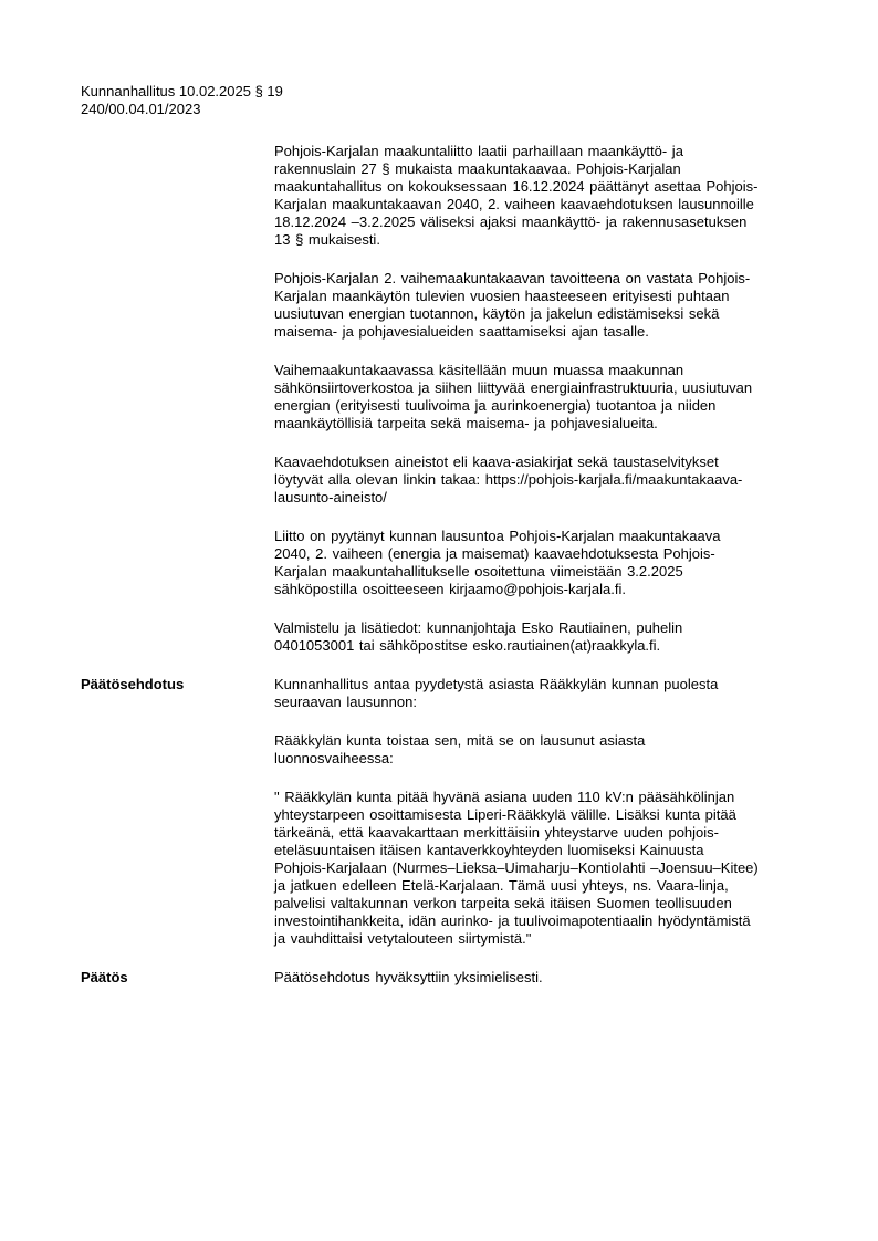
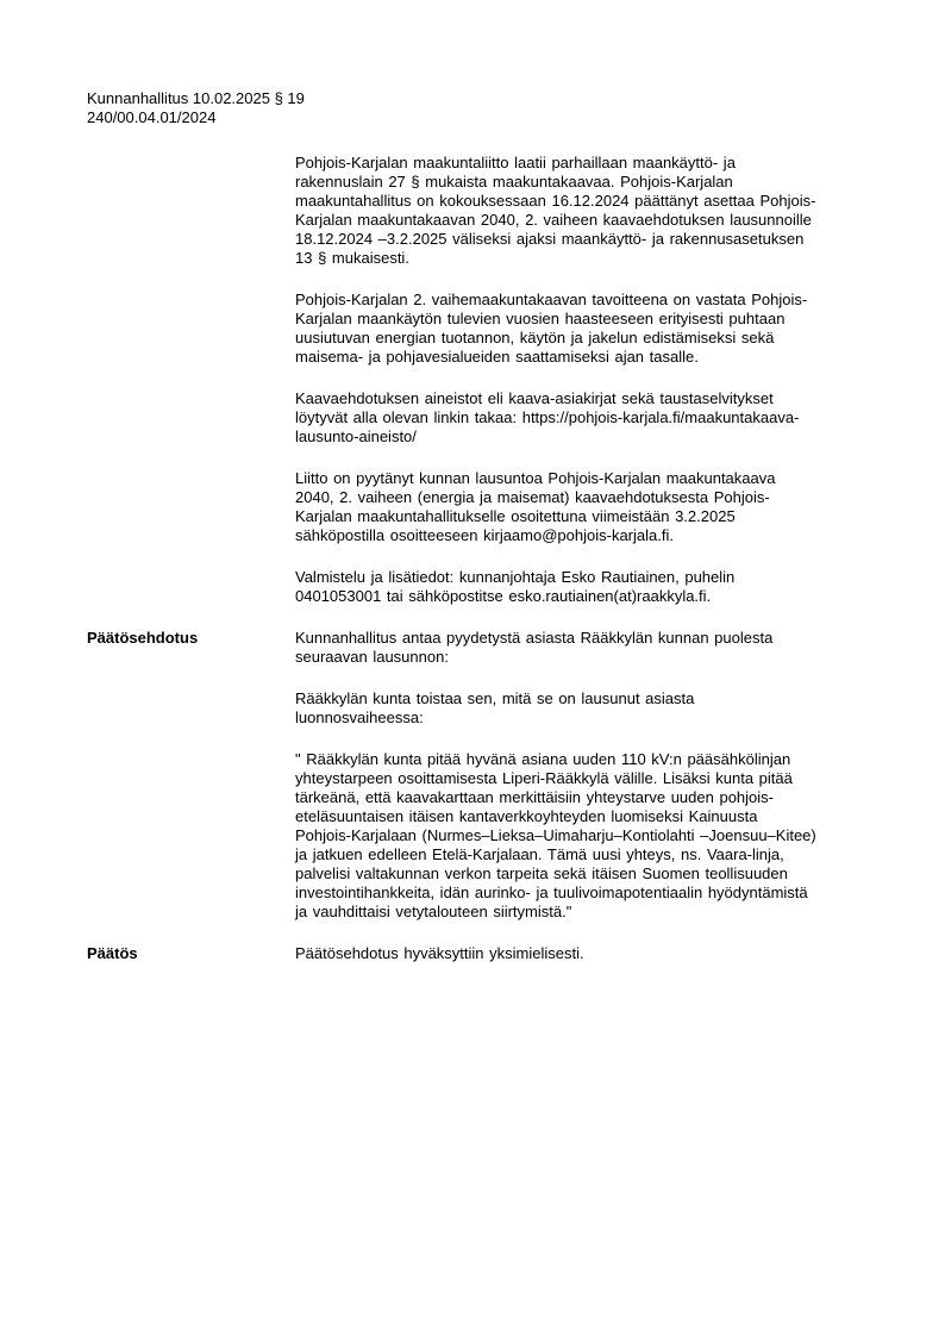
  Kunnanhallitus 10.02.2025 § 19
- 240/00.04.01/2023
+ 240/00.04.01/2024
  Pohjois-Karjalan maakuntaliitto laatii parhaillaan maankäyttö- ja
  rakennuslain 27 § mukaista maakuntakaavaa. Pohjois-Karjalan
  maakuntahallitus on kokouksessaan 16.12.2024 päättänyt asettaa Pohjois-
  Karjalan maakuntakaavan 2040, 2. vaiheen kaavaehdotuksen lausunnoille
  18.12.2024 –3.2.2025 väliseksi ajaksi maankäyttö- ja rakennusasetuksen
  13 § mukaisesti.
  Pohjois-Karjalan 2. vaihemaakuntakaavan tavoitteena on vastata Pohjois-
  Karjalan maankäytön tulevien vuosien haasteeseen erityisesti puhtaan
  uusiutuvan energian tuotannon, käytön ja jakelun edistämiseksi sekä
  maisema- ja pohjavesialueiden saattamiseksi ajan tasalle.
- Vaihemaakuntakaavassa käsitellään muun muassa maakunnan
- sähkönsiirtoverkostoa ja siihen liittyvää energiainfrastruktuuria, uusiutuvan
- energian (erityisesti tuulivoima ja aurinkoenergia) tuotantoa ja niiden
- maankäytöllisiä tarpeita sekä maisema- ja pohjavesialueita.
  Kaavaehdotuksen aineistot eli kaava-asiakirjat sekä taustaselvitykset
  löytyvät alla olevan linkin takaa: https://pohjois-karjala.fi/maakuntakaava-
  lausunto-aineisto/
  Liitto on pyytänyt kunnan lausuntoa Pohjois-Karjalan maakuntakaava
  2040, 2. vaiheen (energia ja maisemat) kaavaehdotuksesta Pohjois-
  Karjalan maakuntahallitukselle osoitettuna viimeistään 3.2.2025
  sähköpostilla osoitteeseen kirjaamo@pohjois-karjala.fi.
  Valmistelu ja lisätiedot: kunnanjohtaja Esko Rautiainen, puhelin
  0401053001 tai sähköpostitse esko.rautiainen(at)raakkyla.fi.
  Päätösehdotus
  Kunnanhallitus antaa pyydetystä asiasta Rääkkylän kunnan puolesta
  seuraavan lausunnon:
  Rääkkylän kunta toistaa sen, mitä se on lausunut asiasta
  luonnosvaiheessa:
  " Rääkkylän kunta pitää hyvänä asiana uuden 110 kV:n pääsähkölinjan
  yhteystarpeen osoittamisesta Liperi-Rääkkylä välille. Lisäksi kunta pitää
  tärkeänä, että kaavakarttaan merkittäisiin yhteystarve uuden pohjois-
  eteläsuuntaisen itäisen kantaverkkoyhteyden luomiseksi Kainuusta
  Pohjois-Karjalaan (Nurmes–Lieksa–Uimaharju–Kontiolahti –Joensuu–Kitee)
  ja jatkuen edelleen Etelä-Karjalaan. Tämä uusi yhteys, ns. Vaara-linja,
  palvelisi valtakunnan verkon tarpeita sekä itäisen Suomen teollisuuden
  investointihankkeita, idän aurinko- ja tuulivoimapotentiaalin hyödyntämistä
  ja vauhdittaisi vetytalouteen siirtymistä."
  Päätös
  Päätösehdotus hyväksyttiin yksimielisesti.
